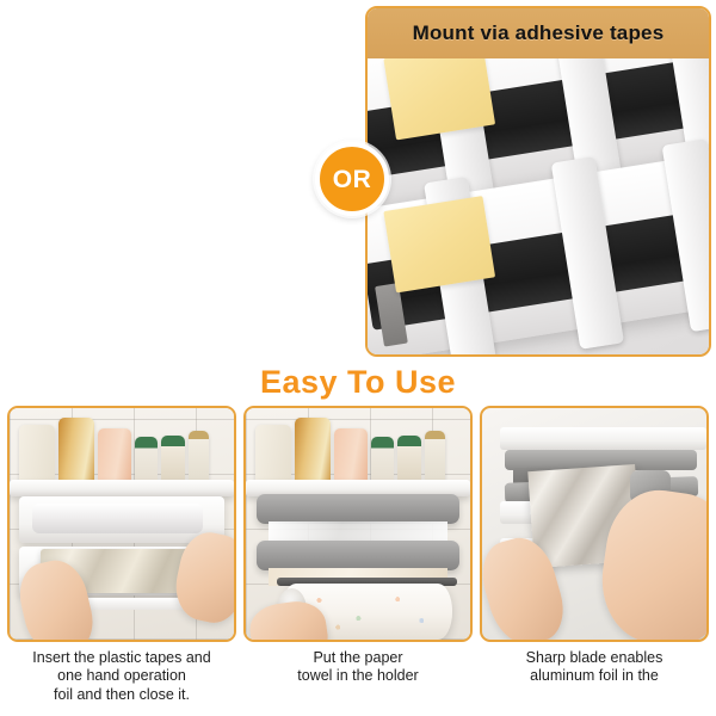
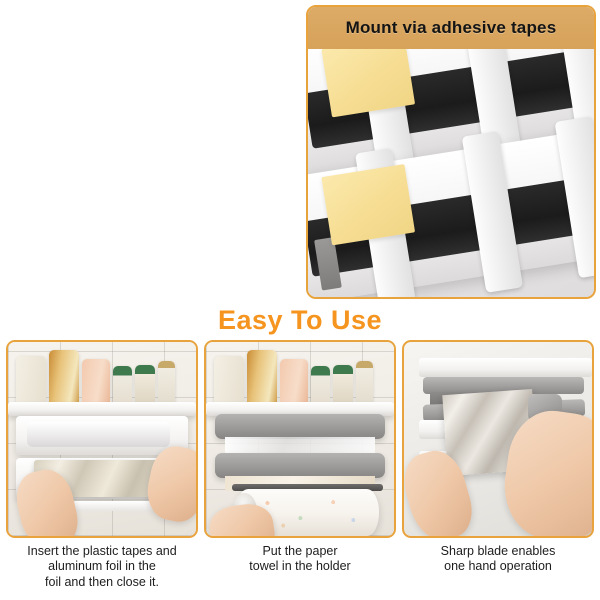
  Mount via adhesive tapes
- OR
  Easy To Use
  Insert the plastic tapes and
- one hand operation
+ aluminum foil in the
  foil and then close it.
  Put the paper
  towel in the holder
  Sharp blade enables
- aluminum foil in the
+ one hand operation
